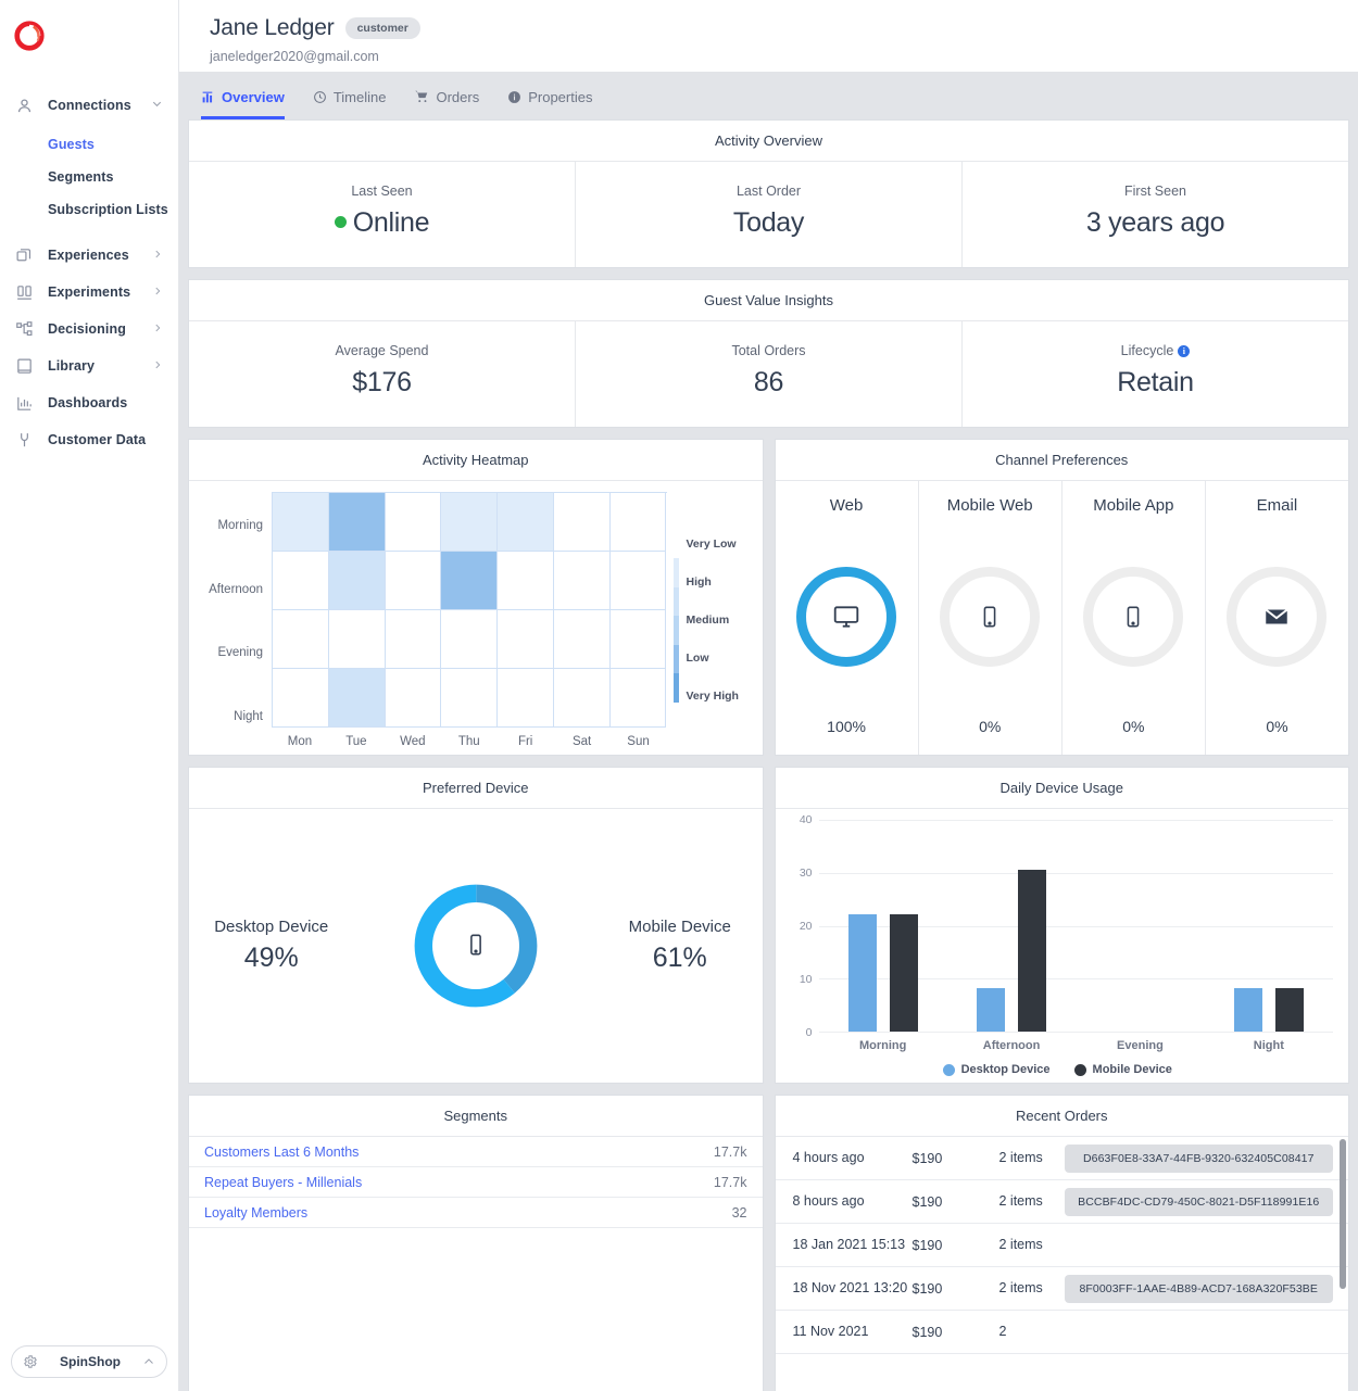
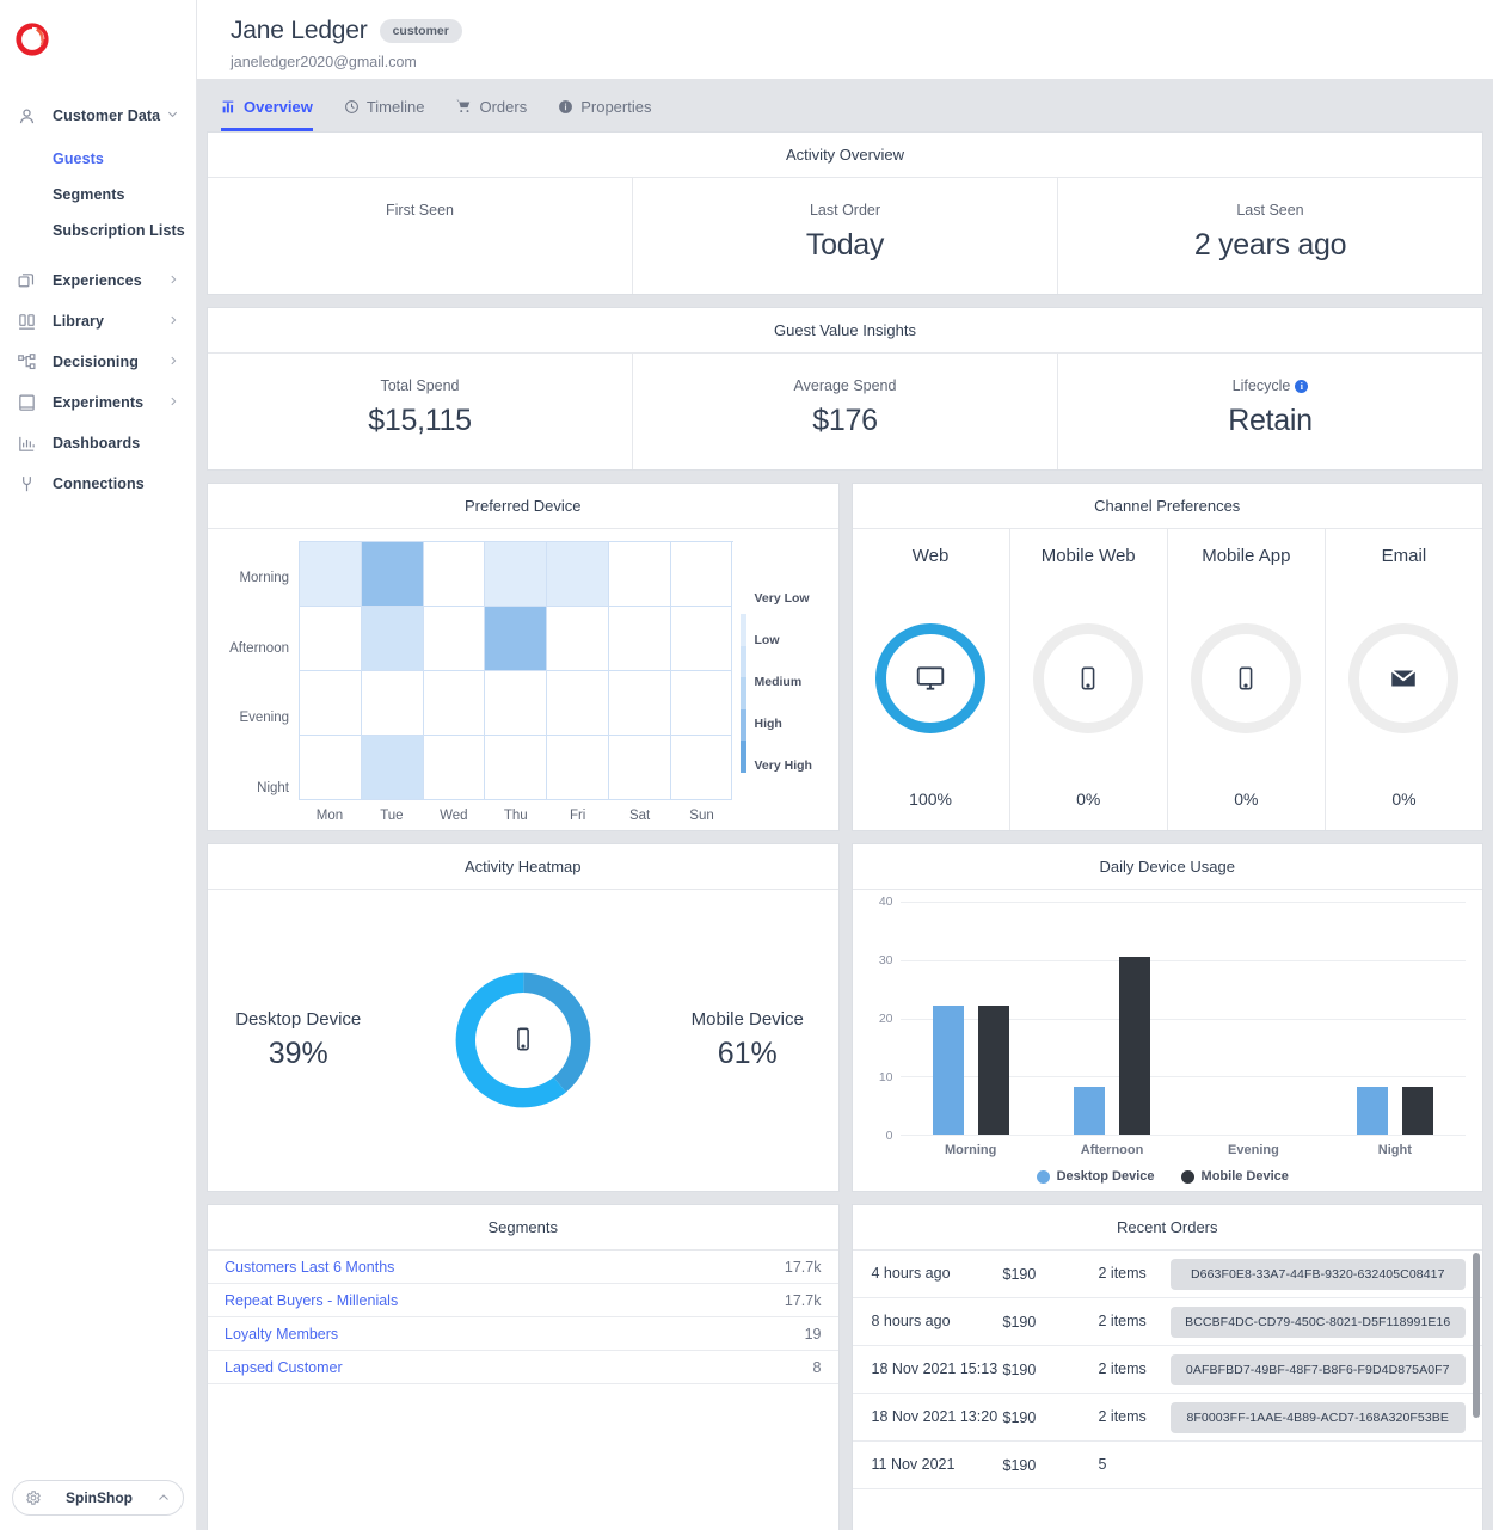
- Connections
+ Customer Data
  Guests
  Segments
  Subscription Lists
  Experiences
- Experiments
+ Library
  Decisioning
- Library
+ Experiments
  Dashboards
- Customer Data
+ Connections
  SpinShop
  Jane Ledger
  customer
  janeledger2020@gmail.com
  Overview
  Timeline
  Orders
  Properties
  Activity Overview
- Last Seen
+ First Seen
- Online
  Last Order
  Today
- First Seen
+ Last Seen
- 3 years ago
+ 2 years ago
  Guest Value Insights
+ Total Spend
+ $15,115
  Average Spend
  $176
- Total Orders
- 86
  Lifecycle i
  Retain
- Activity Heatmap
+ Preferred Device
  Morning
  Afternoon
  Evening
  Night
  Mon
  Tue
  Wed
  Thu
  Fri
  Sat
  Sun
  Very Low
- High
+ Low
  Medium
- Low
+ High
  Very High
  Channel Preferences
  Web
  100%
  Mobile Web
  0%
  Mobile App
  0%
  Email
  0%
- Preferred Device
+ Activity Heatmap
  Desktop Device
- 49%
+ 39%
  Mobile Device
  61%
  Daily Device Usage
  0
  10
  20
  30
  40
  Morning
  Afternoon
  Evening
  Night
  Desktop Device
  Mobile Device
  Segments
  Customers Last 6 Months
  17.7k
  Repeat Buyers - Millenials
  17.7k
  Loyalty Members
- 32
+ 19
+ Lapsed Customer
+ 8
  Recent Orders
  4 hours ago
  $190
  2 items
  D663F0E8-33A7-44FB-9320-632405C08417
  8 hours ago
  $190
  2 items
  BCCBF4DC-CD79-450C-8021-D5F118991E16
- 18 Jan 2021 15:13
+ 18 Nov 2021 15:13
  $190
  2 items
+ 0AFBFBD7-49BF-48F7-B8F6-F9D4D875A0F7
  18 Nov 2021 13:20
  $190
  2 items
  8F0003FF-1AAE-4B89-ACD7-168A320F53BE
  11 Nov 2021
  $190
- 2
+ 5
